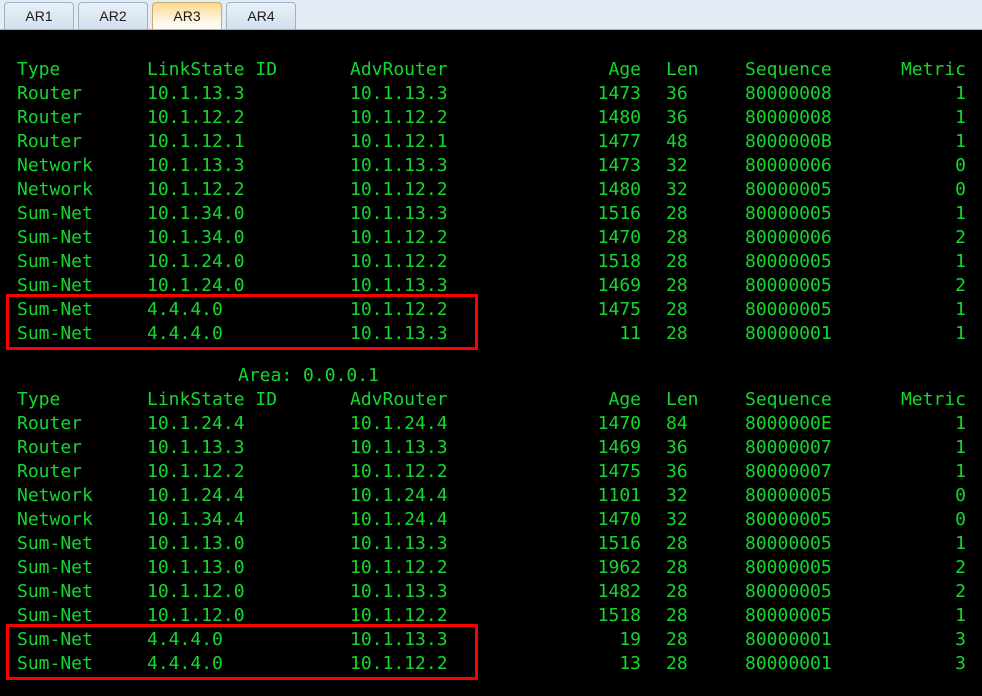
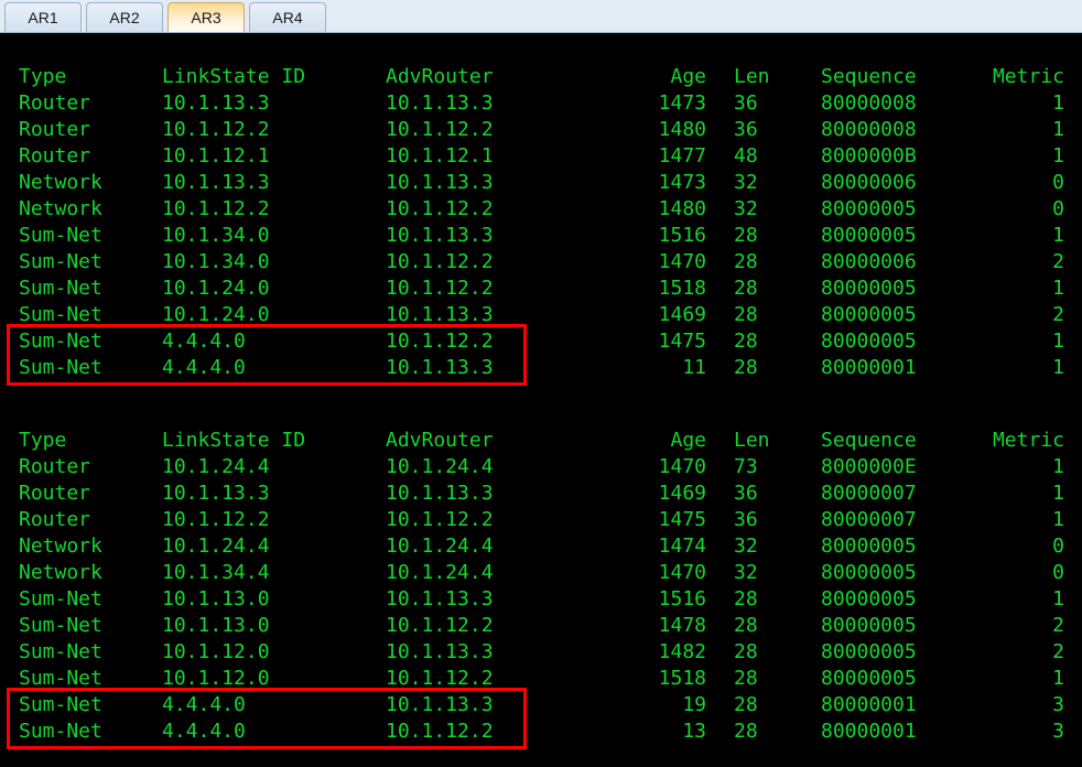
  AR1
  AR2
  AR3
  AR4
  Type
  LinkState ID
  AdvRouter
  Age
  Len
  Sequence
  Metric
  Router
  10.1.13.3
  10.1.13.3
  1473
  36
  80000008
  1
  Router
  10.1.12.2
  10.1.12.2
  1480
  36
  80000008
  1
  Router
  10.1.12.1
  10.1.12.1
  1477
  48
  8000000B
  1
  Network
  10.1.13.3
  10.1.13.3
  1473
  32
  80000006
  0
  Network
  10.1.12.2
  10.1.12.2
  1480
  32
  80000005
  0
  Sum-Net
  10.1.34.0
  10.1.13.3
  1516
  28
  80000005
  1
  Sum-Net
  10.1.34.0
  10.1.12.2
  1470
  28
  80000006
  2
  Sum-Net
  10.1.24.0
  10.1.12.2
  1518
  28
  80000005
  1
  Sum-Net
  10.1.24.0
  10.1.13.3
  1469
  28
  80000005
  2
  Sum-Net
  4.4.4.0
  10.1.12.2
  1475
  28
  80000005
  1
  Sum-Net
  4.4.4.0
  10.1.13.3
  11
  28
  80000001
  1
- Area: 0.0.0.1
  Type
  LinkState ID
  AdvRouter
  Age
  Len
  Sequence
  Metric
  Router
  10.1.24.4
  10.1.24.4
  1470
- 84
+ 73
  8000000E
  1
  Router
  10.1.13.3
  10.1.13.3
  1469
  36
  80000007
  1
  Router
  10.1.12.2
  10.1.12.2
  1475
  36
  80000007
  1
  Network
  10.1.24.4
  10.1.24.4
- 1101
+ 1474
  32
  80000005
  0
  Network
  10.1.34.4
  10.1.24.4
  1470
  32
  80000005
  0
  Sum-Net
  10.1.13.0
  10.1.13.3
  1516
  28
  80000005
  1
  Sum-Net
  10.1.13.0
  10.1.12.2
- 1962
+ 1478
  28
  80000005
  2
  Sum-Net
  10.1.12.0
  10.1.13.3
  1482
  28
  80000005
  2
  Sum-Net
  10.1.12.0
  10.1.12.2
  1518
  28
  80000005
  1
  Sum-Net
  4.4.4.0
  10.1.13.3
  19
  28
  80000001
  3
  Sum-Net
  4.4.4.0
  10.1.12.2
  13
  28
  80000001
  3
